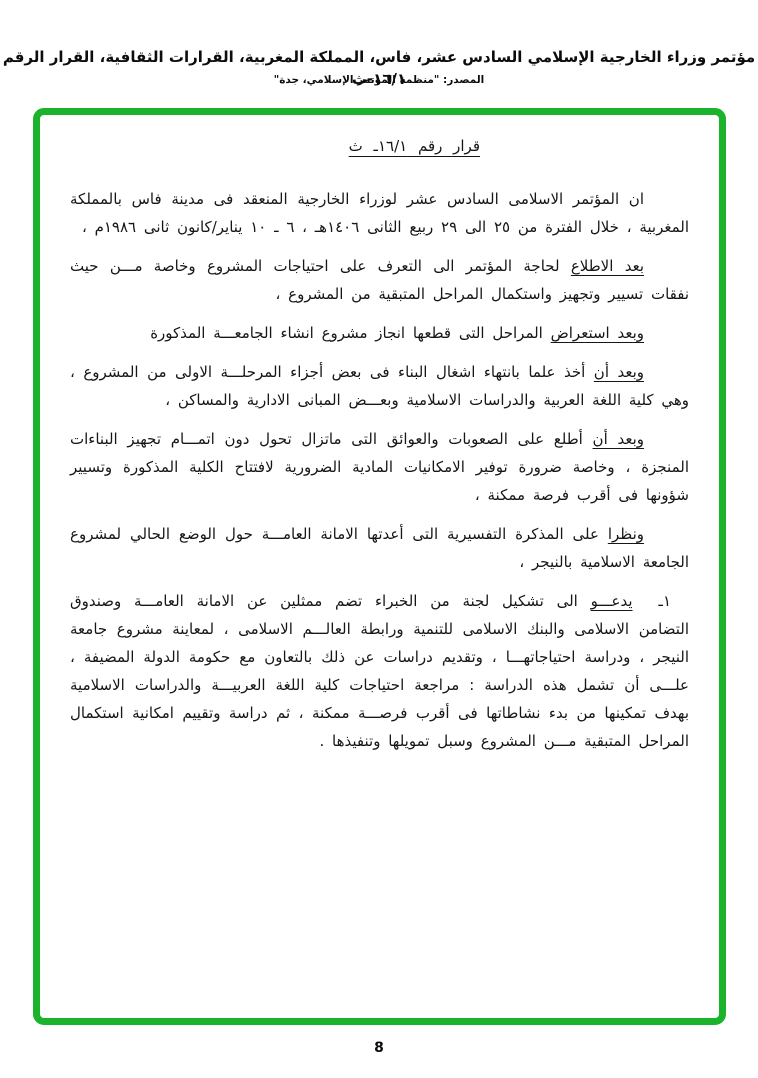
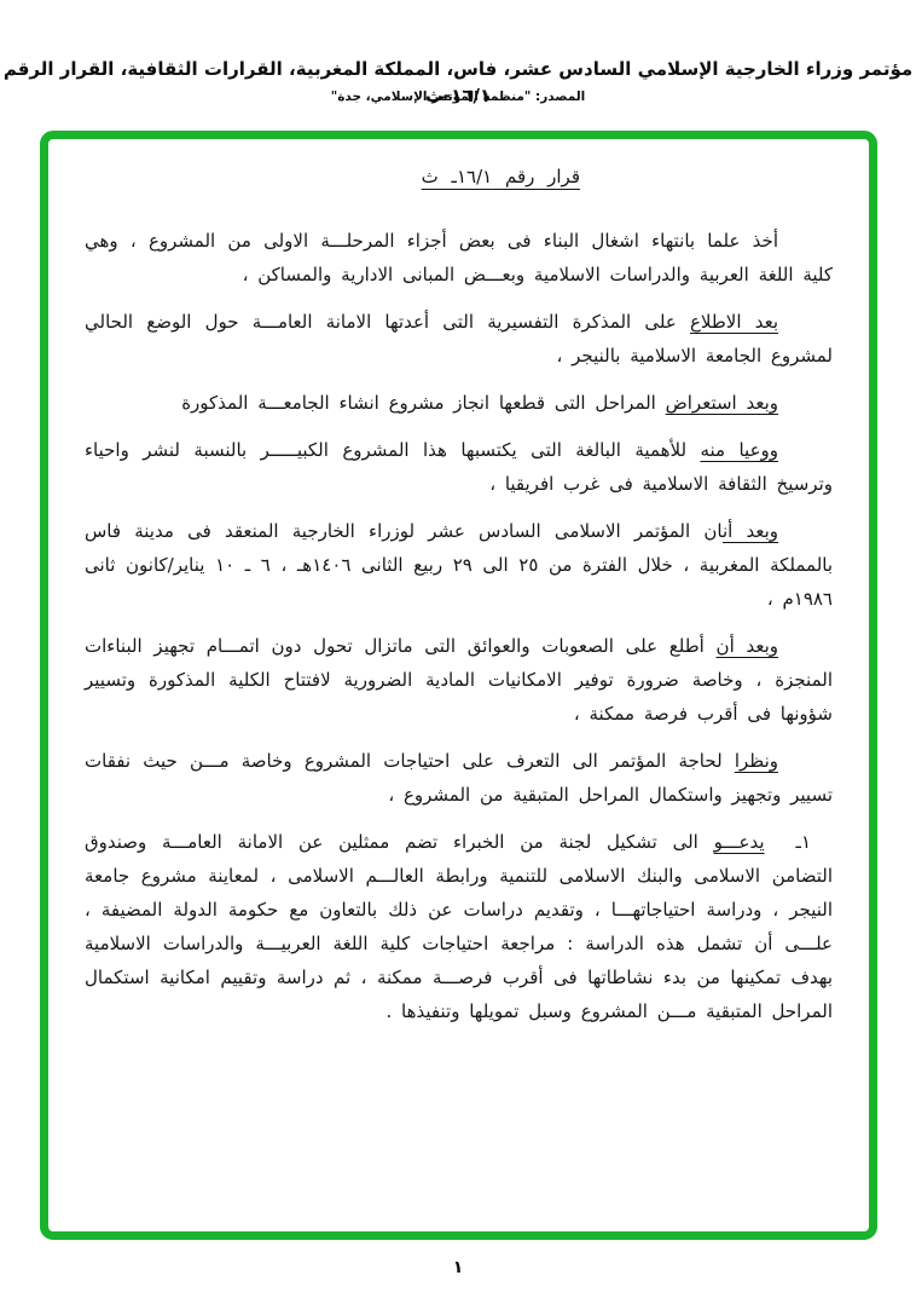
  مؤتمر وزراء الخارجية الإسلامي السادس عشر، فاس، المملكة المغربية، القرارات الثقافية، القرار الرقم ١٦/١-ث
  المصدر: "منظمة المؤتمر الإسلامي، جدة"
  قرار رقم ١٦/١ـ ث
- ان المؤتمر الاسلامى السادس عشر لوزراء الخارجية المنعقد فى مدينة فاس بالمملكة المغربية ، خلال الفترة من ٢٥ الى ٢٩ ربيع الثانى ١٤٠٦هـ ، ٦ ـ ١٠ يناير/كانون ثانى ١٩٨٦م ،
+ أخذ علما بانتهاء اشغال البناء فى بعض أجزاء المرحلـــة الاولى من المشروع ، وهي كلية اللغة العربية والدراسات الاسلامية وبعـــض المبانى الادارية والمساكن ،
- بعد الاطلاع لحاجة المؤتمر الى التعرف على احتياجات المشروع وخاصة مـــن حيث نفقات تسيير وتجهيز واستكمال المراحل المتبقية من المشروع ،
+ بعد الاطلاع على المذكرة التفسيرية التى أعدتها الامانة العامـــة حول الوضع الحالي لمشروع الجامعة الاسلامية بالنيجر ،
  وبعد استعراض المراحل التى قطعها انجاز مشروع انشاء الجامعـــة المذكورة
+ ووعيا منه للأهمية البالغة التى يكتسبها هذا المشروع الكبيـــــر بالنسبة لنشر واحياء وترسيخ الثقافة الاسلامية فى غرب افريقيا ،
- وبعد أن أخذ علما بانتهاء اشغال البناء فى بعض أجزاء المرحلـــة الاولى من المشروع ، وهي كلية اللغة العربية والدراسات الاسلامية وبعـــض المبانى الادارية والمساكن ،
+ وبعد أنان المؤتمر الاسلامى السادس عشر لوزراء الخارجية المنعقد فى مدينة فاس بالمملكة المغربية ، خلال الفترة من ٢٥ الى ٢٩ ربيع الثانى ١٤٠٦هـ ، ٦ ـ ١٠ يناير/كانون ثانى ١٩٨٦م ،
  وبعد أن أطلع على الصعوبات والعوائق التى ماتزال تحول دون اتمـــام تجهيز البناءات المنجزة ، وخاصة ضرورة توفير الامكانيات المادية الضرورية لافتتاح الكلية المذكورة وتسيير شؤونها فى أقرب فرصة ممكنة ،
- ونظرا على المذكرة التفسيرية التى أعدتها الامانة العامـــة حول الوضع الحالي لمشروع الجامعة الاسلامية بالنيجر ،
+ ونظرا لحاجة المؤتمر الى التعرف على احتياجات المشروع وخاصة مـــن حيث نفقات تسيير وتجهيز واستكمال المراحل المتبقية من المشروع ،
  ١ـيدعـــو الى تشكيل لجنة من الخبراء تضم ممثلين عن الامانة العامـــة وصندوق التضامن الاسلامى والبنك الاسلامى للتنمية ورابطة العالـــم الاسلامى ، لمعاينة مشروع جامعة النيجر ، ودراسة احتياجاتهـــا ، وتقديم دراسات عن ذلك بالتعاون مع حكومة الدولة المضيفة ، علـــى أن تشمل هذه الدراسة : مراجعة احتياجات كلية اللغة العربيـــة والدراسات الاسلامية بهدف تمكينها من بدء نشاطاتها فى أقرب فرصـــة ممكنة ، ثم دراسة وتقييم امكانية استكمال المراحل المتبقية مـــن المشروع وسبل تمويلها وتنفيذها .
- 8
+ ١
